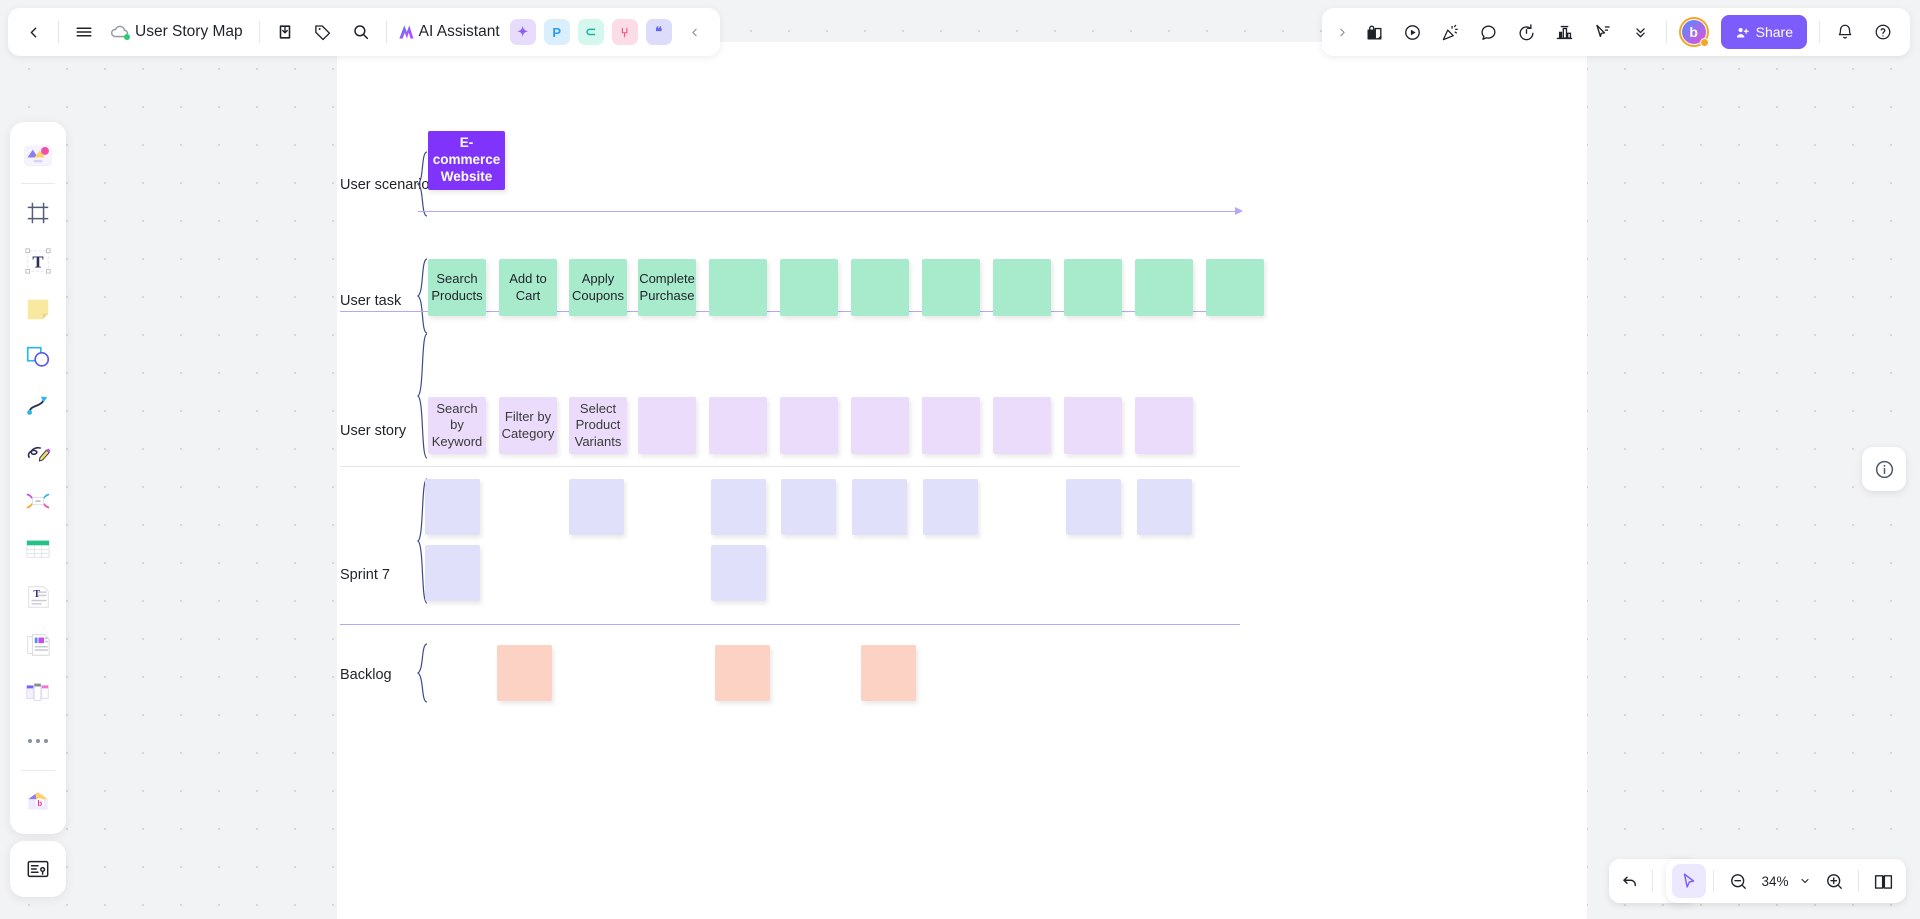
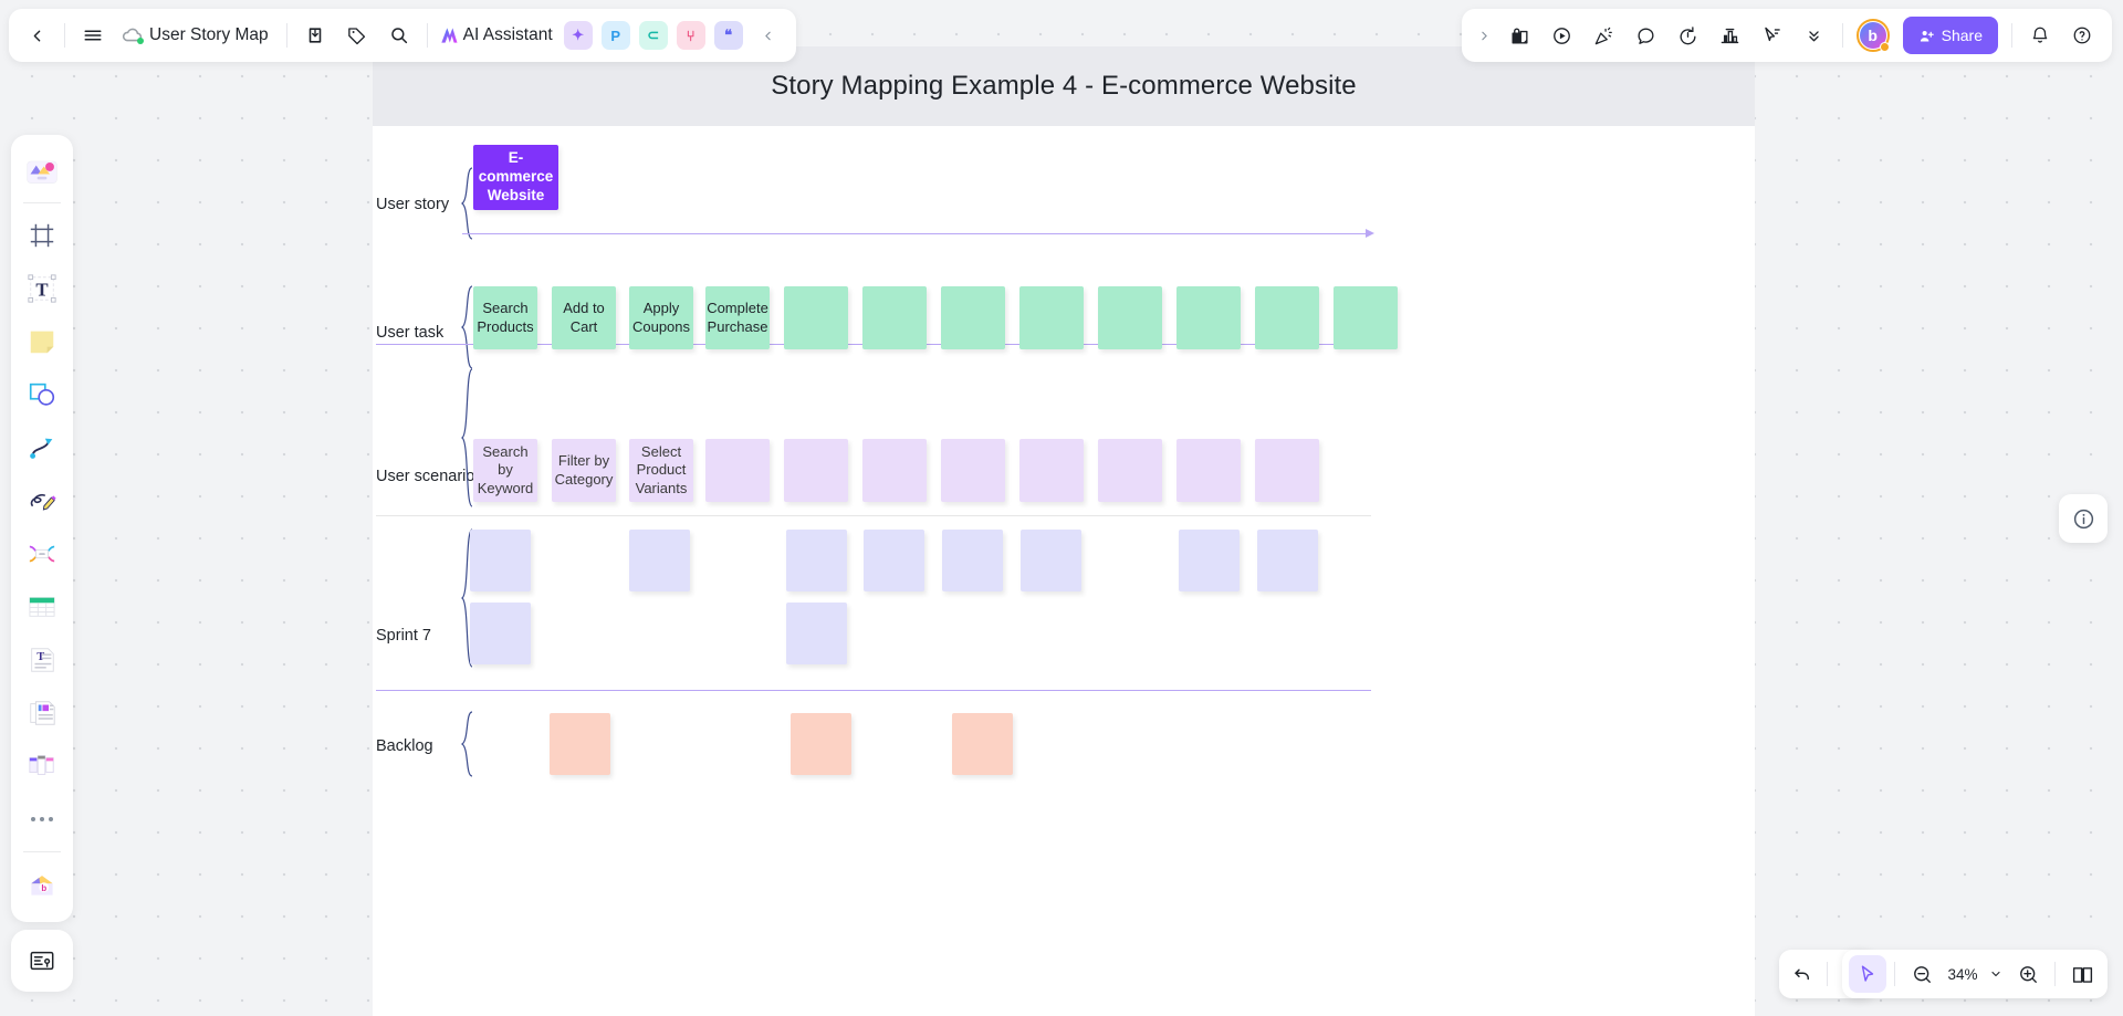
+ Story Mapping Example 4 - E-commerce Website
- User scenario
+ User story
  E-commerce Website
  User task
- User story
+ User scenario
  Sprint 7
  Backlog
  Search Products
  Add to Cart
  Apply Coupons
  Complete Purchase
  Search by Keyword
  Filter by Category
  Select Product Variants
  User Story Map
  AI Assistant
  ✦
  P
  ⊂
  ⑂
  ❝
  b
  Share
  T
  T
  b
  34%
